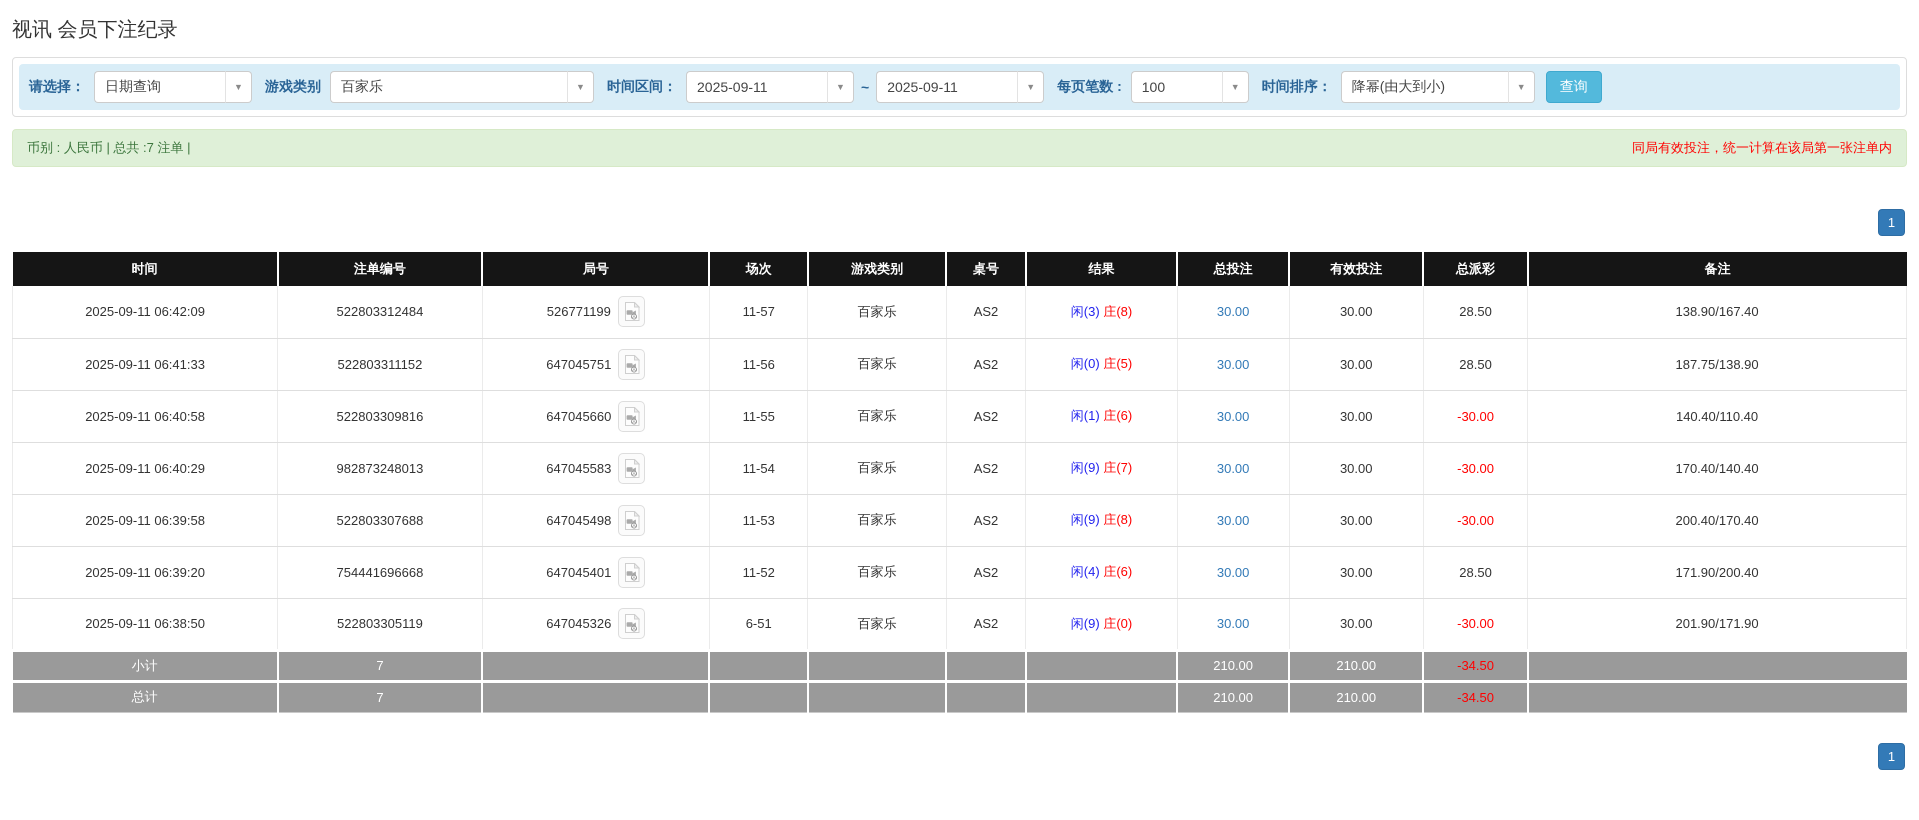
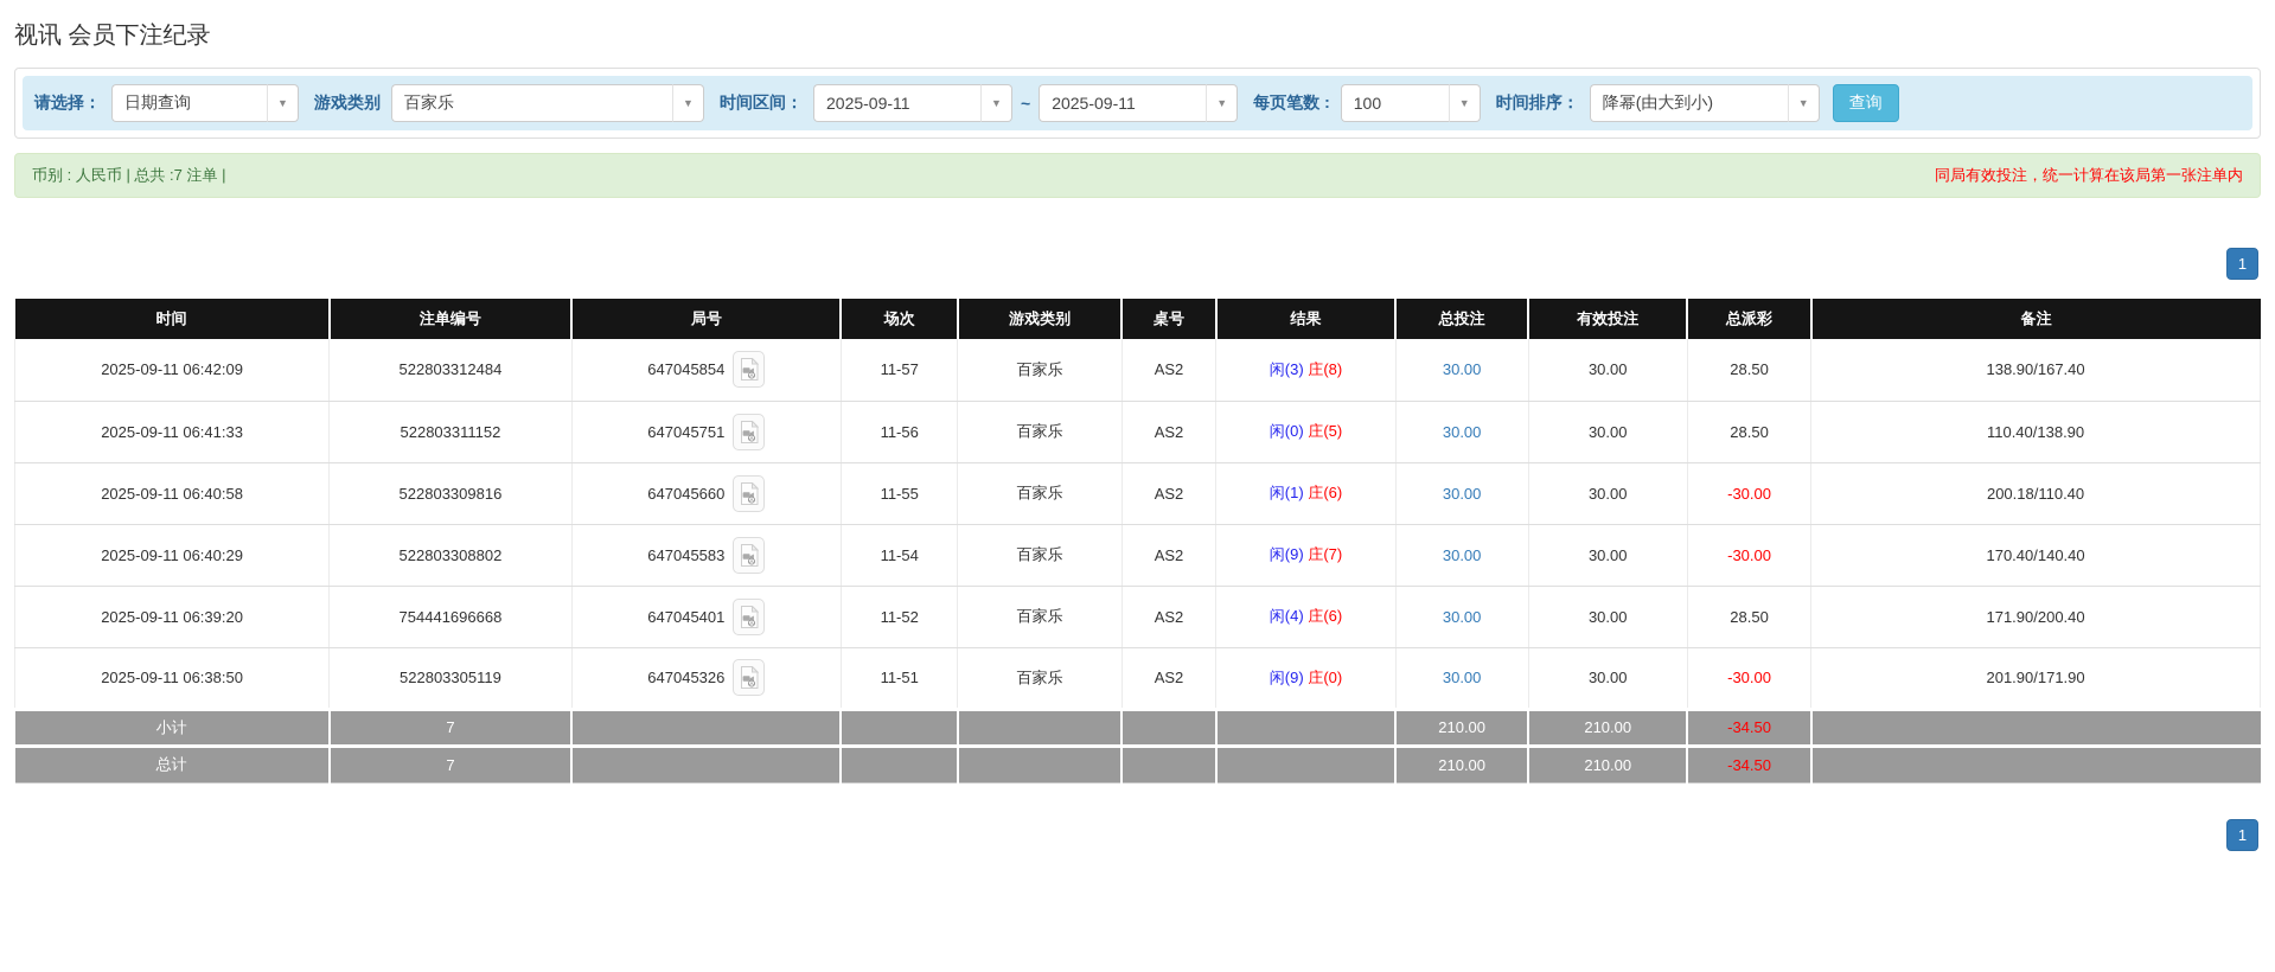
  视讯 会员下注纪录
  请选择：
  日期查询
  ▼
  游戏类别
  百家乐
  ▼
  时间区间：
  2025-09-11
  ▼
  ~
  2025-09-11
  ▼
  每页笔数 :
  100
  ▼
  时间排序：
  降幂(由大到小)
  ▼
  查询
  币别 : 人民币 | 总共 :7 注单 |
  同局有效投注，统一计算在该局第一张注单内
  1
  时间	注单编号	局号	场次	游戏类别	桌号	结果	总投注	有效投注	总派彩	备注
- 2025-09-11 06:42:09	522803312484	526771199	11-57	百家乐	AS2	闲(3) 庄(8)	30.00	30.00	28.50	138.90/167.40
+ 2025-09-11 06:42:09	522803312484	647045854	11-57	百家乐	AS2	闲(3) 庄(8)	30.00	30.00	28.50	138.90/167.40
- 2025-09-11 06:41:33	522803311152	647045751	11-56	百家乐	AS2	闲(0) 庄(5)	30.00	30.00	28.50	187.75/138.90
+ 2025-09-11 06:41:33	522803311152	647045751	11-56	百家乐	AS2	闲(0) 庄(5)	30.00	30.00	28.50	110.40/138.90
- 2025-09-11 06:40:58	522803309816	647045660	11-55	百家乐	AS2	闲(1) 庄(6)	30.00	30.00	-30.00	140.40/110.40
+ 2025-09-11 06:40:58	522803309816	647045660	11-55	百家乐	AS2	闲(1) 庄(6)	30.00	30.00	-30.00	200.18/110.40
- 2025-09-11 06:40:29	982873248013	647045583	11-54	百家乐	AS2	闲(9) 庄(7)	30.00	30.00	-30.00	170.40/140.40
+ 2025-09-11 06:40:29	522803308802	647045583	11-54	百家乐	AS2	闲(9) 庄(7)	30.00	30.00	-30.00	170.40/140.40
- 2025-09-11 06:39:58	522803307688	647045498	11-53	百家乐	AS2	闲(9) 庄(8)	30.00	30.00	-30.00	200.40/170.40
  2025-09-11 06:39:20	754441696668	647045401	11-52	百家乐	AS2	闲(4) 庄(6)	30.00	30.00	28.50	171.90/200.40
- 2025-09-11 06:38:50	522803305119	647045326	6-51	百家乐	AS2	闲(9) 庄(0)	30.00	30.00	-30.00	201.90/171.90
+ 2025-09-11 06:38:50	522803305119	647045326	11-51	百家乐	AS2	闲(9) 庄(0)	30.00	30.00	-30.00	201.90/171.90
  小计	7						210.00	210.00	-34.50
  总计	7						210.00	210.00	-34.50
  1
